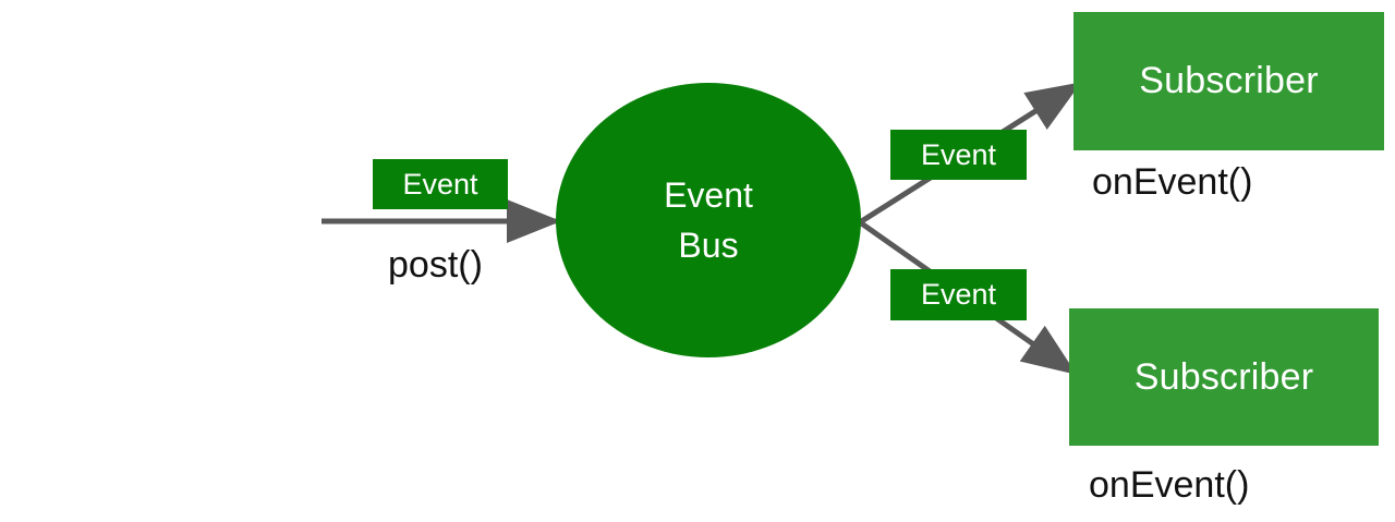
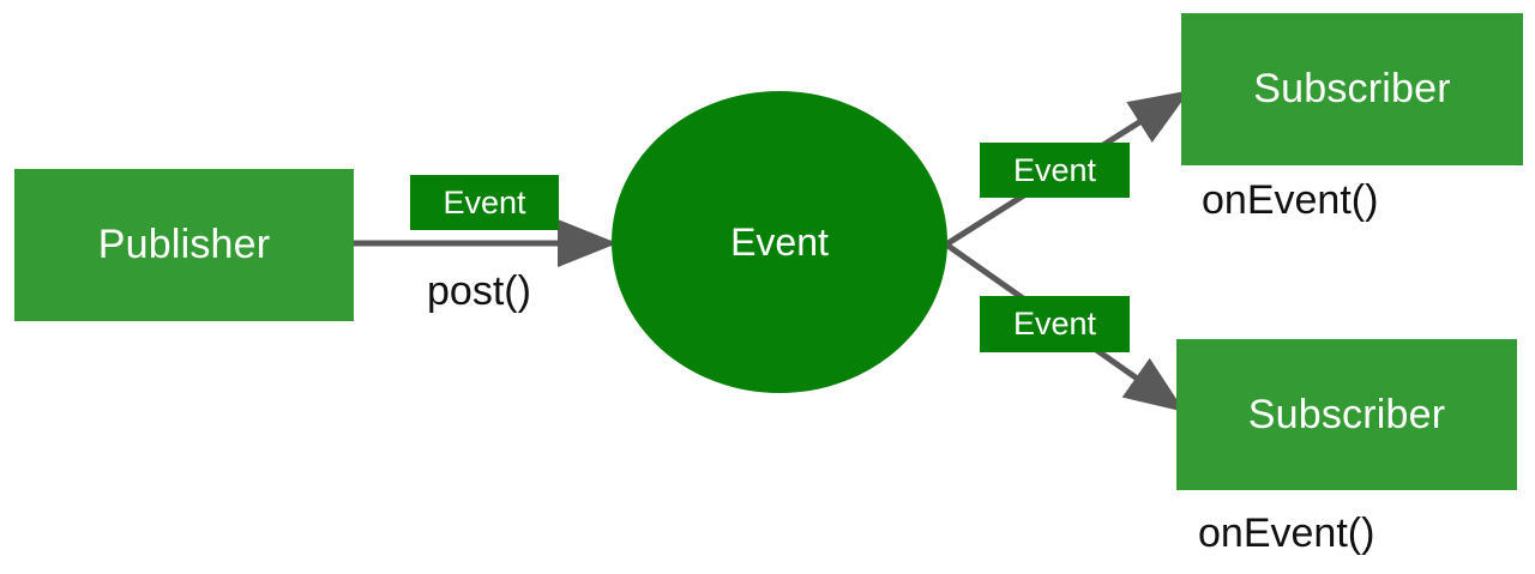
+ Publisher
  Event
- Bus
  Subscriber
  Subscriber
  Event
  Event
  Event
  post()
  onEvent()
  onEvent()
